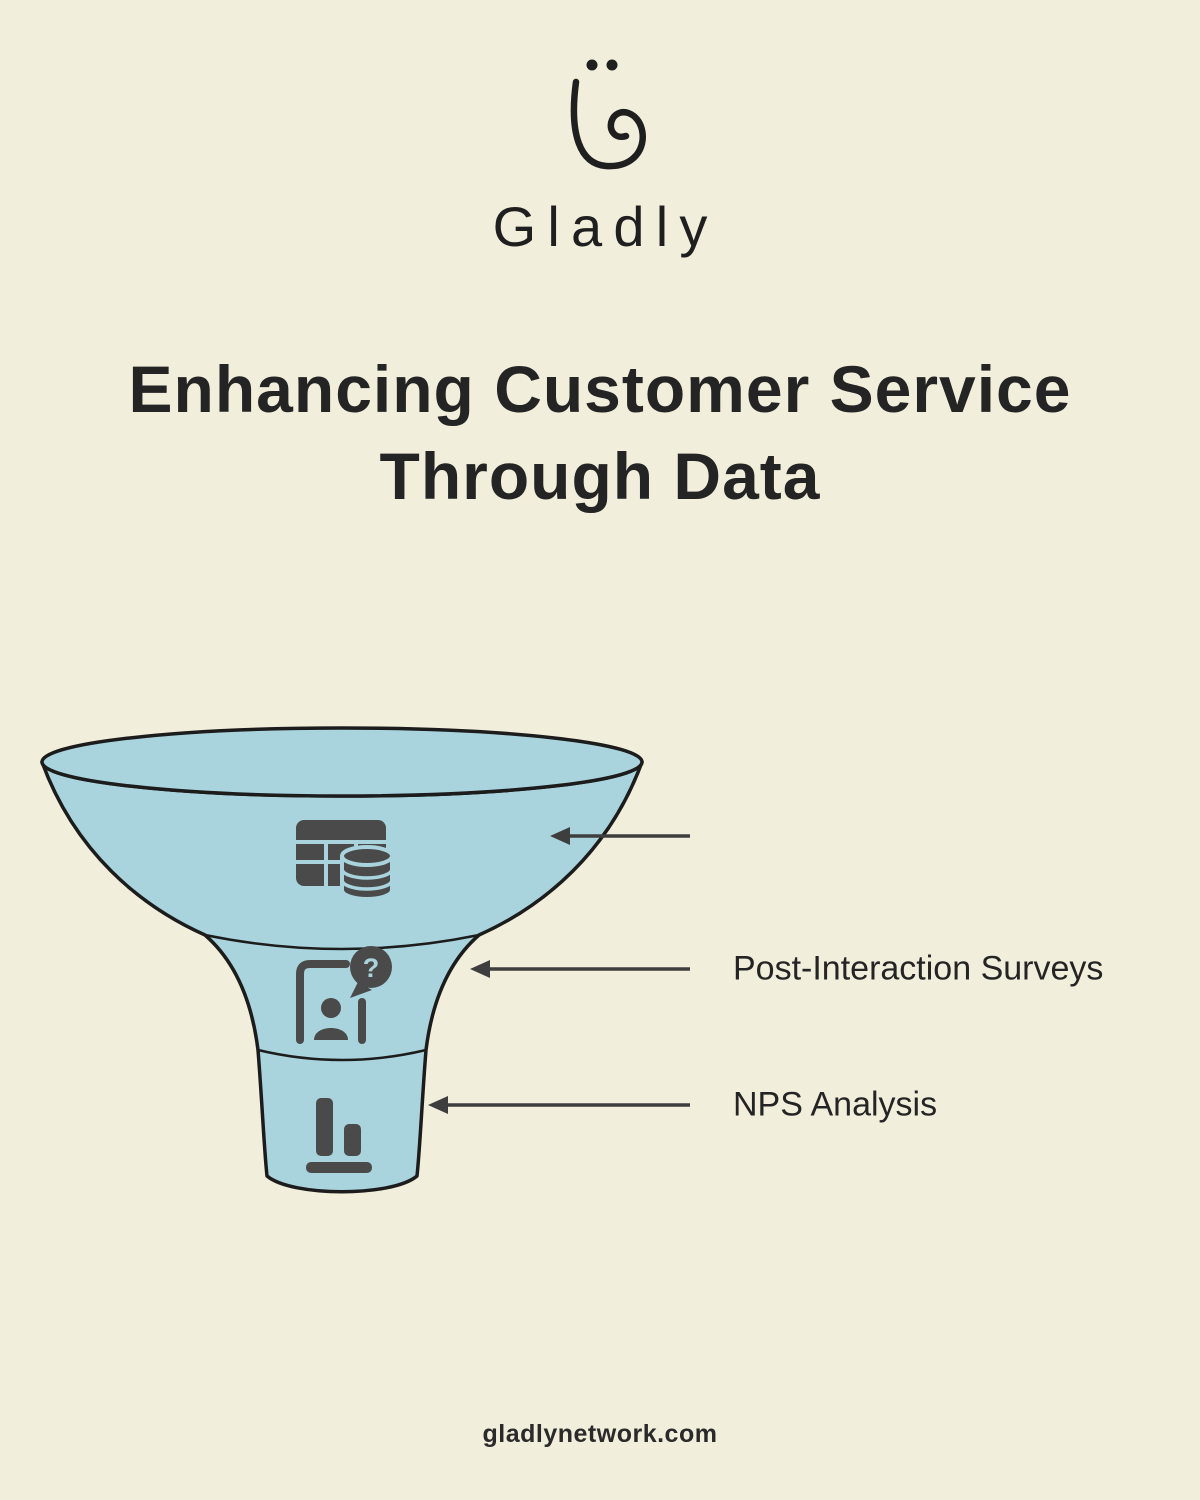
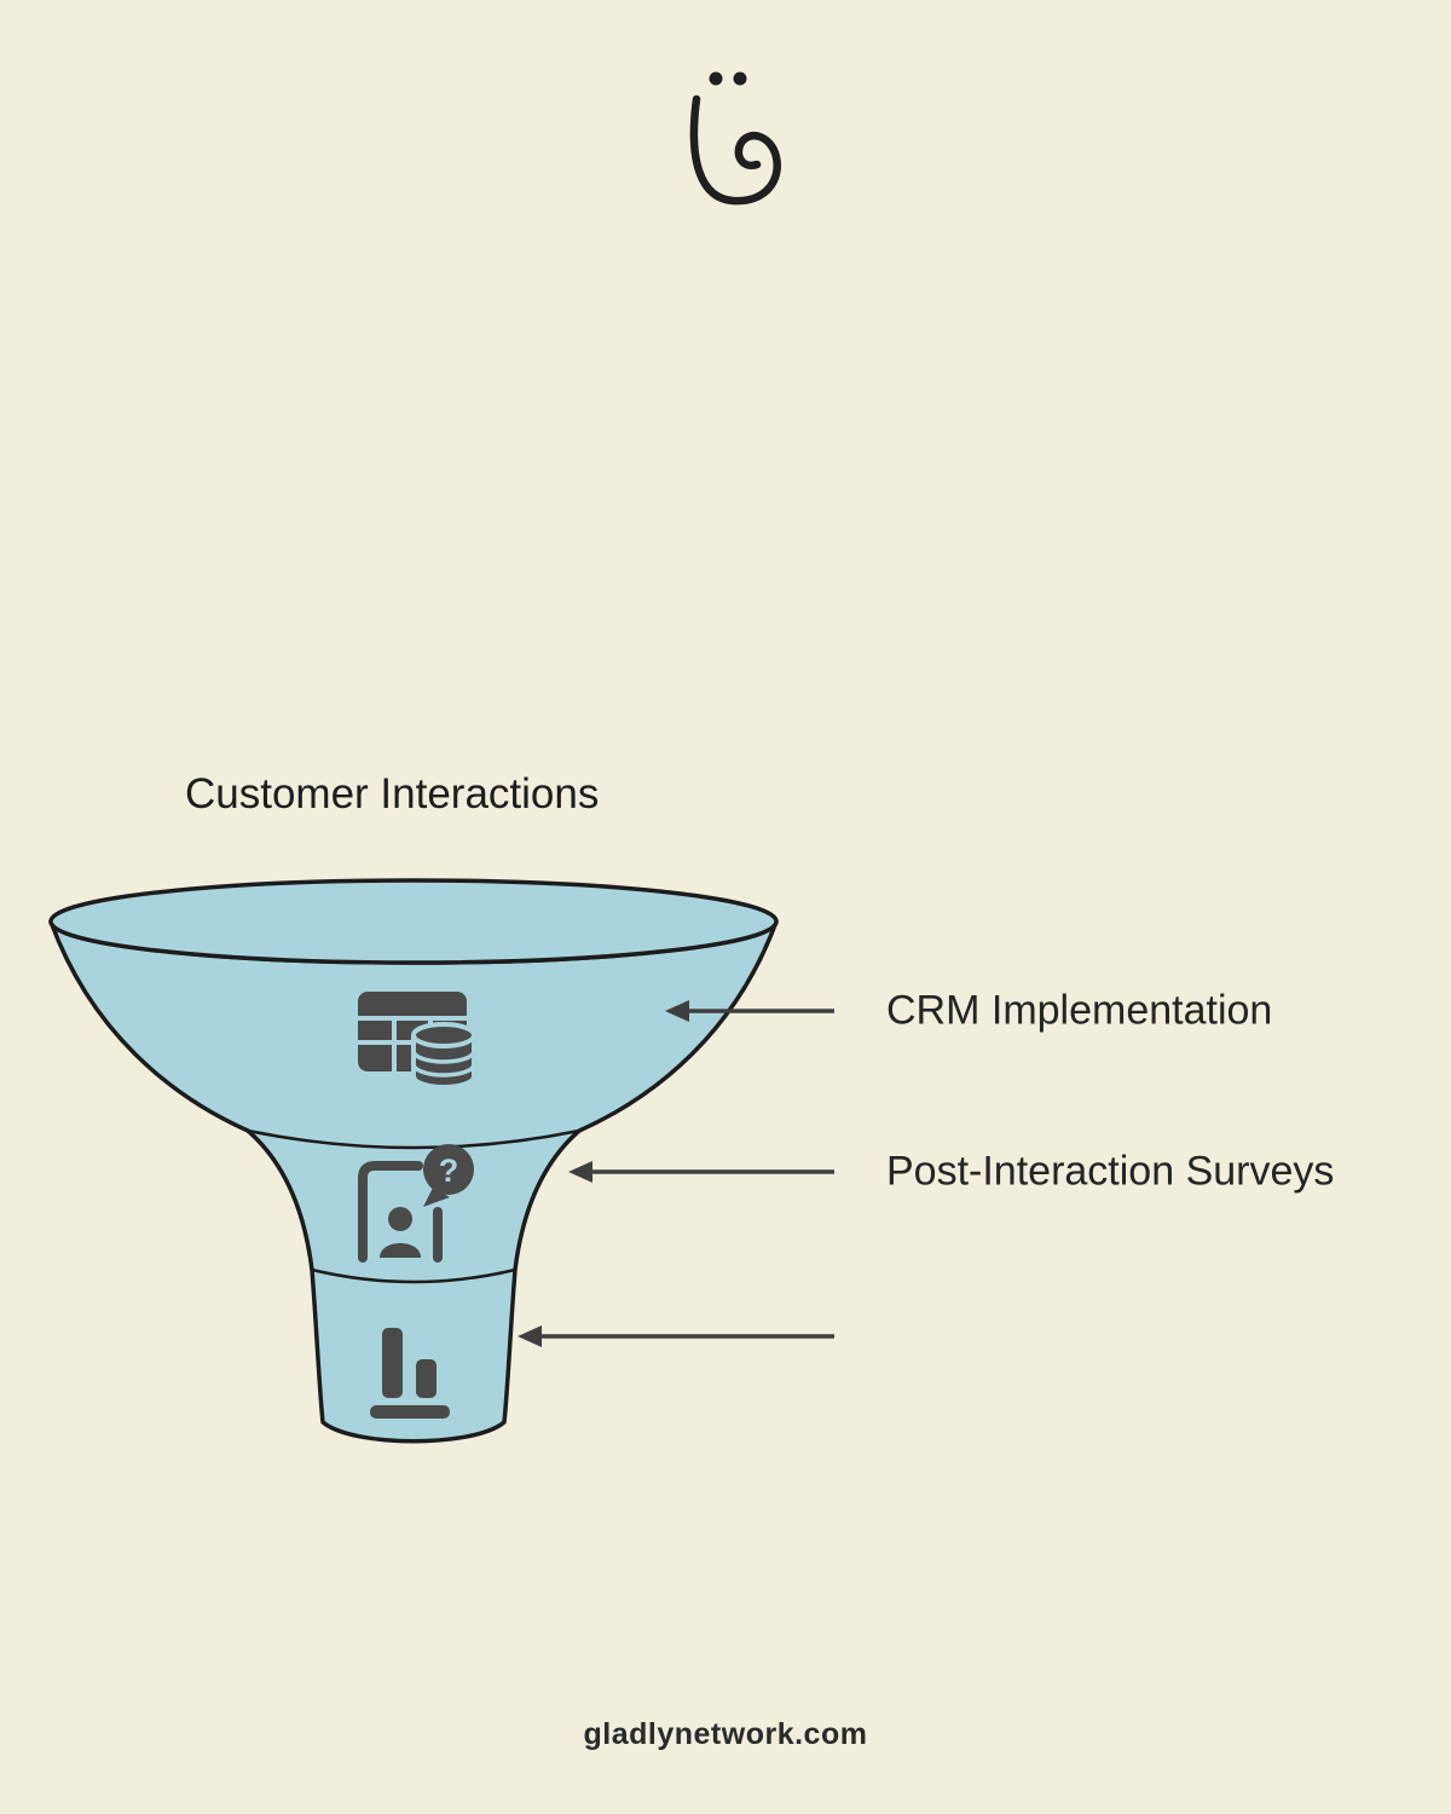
- Gladly
- Enhancing Customer Service
- Through Data
  ?
+ Customer Interactions
+ CRM Implementation
  Post-Interaction Surveys
- NPS Analysis
  gladlynetwork.com
